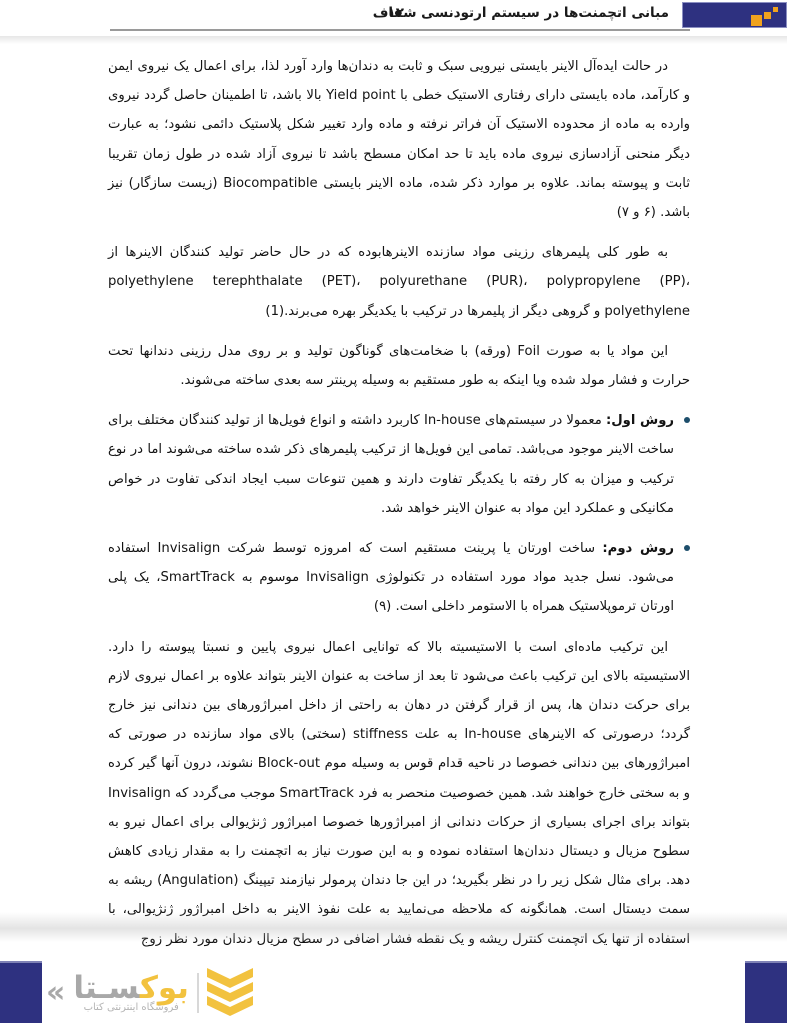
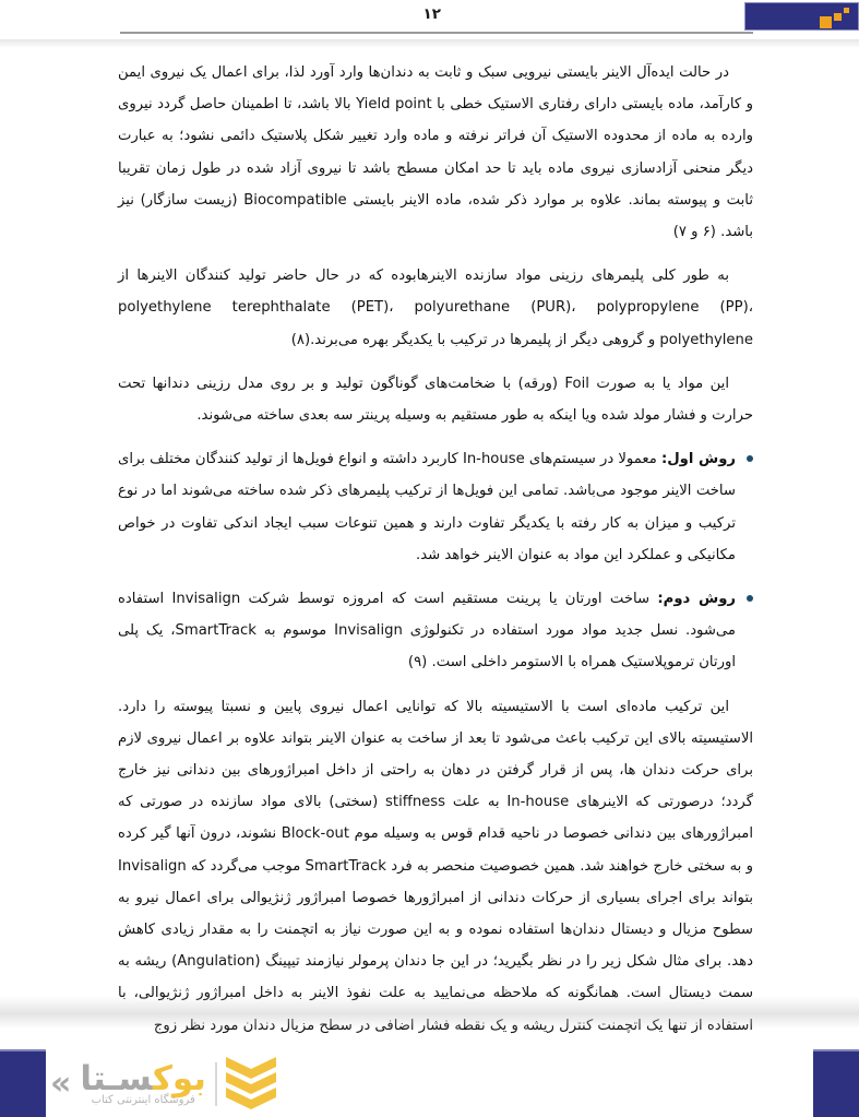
- مبانی اتچمنت‌ها در سیستم ارتودنسی شفاف
  ۱۲
  در حالت ایده‌آل الاینر بایستی نیرویی سبک و ثابت به دندان‌ها وارد آورد لذا، برای اعمال یک نیروی ایمن و کارآمد، ماده بایستی دارای رفتاری الاستیک خطی با Yield point بالا باشد، تا اطمینان حاصل گردد نیروی وارده به ماده از محدوده الاستیک آن فراتر نرفته و ماده وارد تغییر شکل پلاستیک دائمی نشود؛ به عبارت دیگر منحنی آزادسازی نیروی ماده باید تا حد امکان مسطح باشد تا نیروی آزاد شده در طول زمان تقریبا ثابت و پیوسته بماند. علاوه بر موارد ذکر شده، ماده الاینر بایستی Biocompatible (زیست سازگار) نیز باشد. (۶ و ۷)
- به طور کلی پلیمرهای رزینی مواد سازنده الاینرهابوده که در حال حاضر تولید کنندگان الاینرها از polyethylene terephthalate (PET)، polyurethane (PUR)، polypropylene (PP)، polyethylene و گروهی دیگر از پلیمرها در ترکیب با یکدیگر بهره می‌برند.(1)
+ به طور کلی پلیمرهای رزینی مواد سازنده الاینرهابوده که در حال حاضر تولید کنندگان الاینرها از polyethylene terephthalate (PET)، polyurethane (PUR)، polypropylene (PP)، polyethylene و گروهی دیگر از پلیمرها در ترکیب با یکدیگر بهره می‌برند.(۸)
  این مواد یا به صورت Foil (ورقه) با ضخامت‌های گوناگون تولید و بر روی مدل رزینی دندانها تحت حرارت و فشار مولد شده ویا اینکه به طور مستقیم به وسیله پرینتر سه بعدی ساخته می‌شوند.
  روش اول: معمولا در سیستم‌های In-house کاربرد داشته و انواع فویل‌ها از تولید کنندگان مختلف برای ساخت الاینر موجود می‌باشد. تمامی این فویل‌ها از ترکیب پلیمرهای ذکر شده ساخته می‌شوند اما در نوع ترکیب و میزان به کار رفته با یکدیگر تفاوت دارند و همین تنوعات سبب ایجاد اندکی تفاوت در خواص مکانیکی و عملکرد این مواد به عنوان الاینر خواهد شد.
  روش دوم: ساخت اورتان یا پرینت مستقیم است که امروزه توسط شرکت Invisalign استفاده می‌شود. نسل جدید مواد مورد استفاده در تکنولوژی Invisalign موسوم به SmartTrack، یک پلی اورتان ترموپلاستیک همراه با الاستومر داخلی است. (۹)
  این ترکیب ماده‌ای است با الاستیسیته بالا که توانایی اعمال نیروی پایین و نسبتا پیوسته را دارد. الاستیسیته بالای این ترکیب باعث می‌شود تا بعد از ساخت به عنوان الاینر بتواند علاوه بر اعمال نیروی لازم برای حرکت دندان ها، پس از قرار گرفتن در دهان به راحتی از داخل امبراژورهای بین دندانی نیز خارج گردد؛ درصورتی که الاینرهای In-house به علت stiffness (سختی) بالای مواد سازنده در صورتی که امبراژورهای بین دندانی خصوصا در ناحیه قدام قوس به وسیله موم Block-out نشوند، درون آنها گیر کرده و به سختی خارج خواهند شد. همین خصوصیت منحصر به فرد SmartTrack موجب می‌گردد که Invisalign بتواند برای اجرای بسیاری از حرکات دندانی از امبراژورها خصوصا امبراژور ژنژیوالی برای اعمال نیرو به سطوح مزیال و دیستال دندان‌ها استفاده نموده و به این صورت نیاز به اتچمنت را به مقدار زیادی کاهش دهد. برای مثال شکل زیر را در نظر بگیرید؛ در این جا دندان پرمولر نیازمند تیپینگ (Angulation) ریشه به سمت دیستال است. همانگونه که ملاحظه می‌نمایید به علت نفوذ الاینر به داخل امبراژور ژنژیوالی، با
  «
  بوکسـتا
  فروشگاه اینترنتی کتاب
